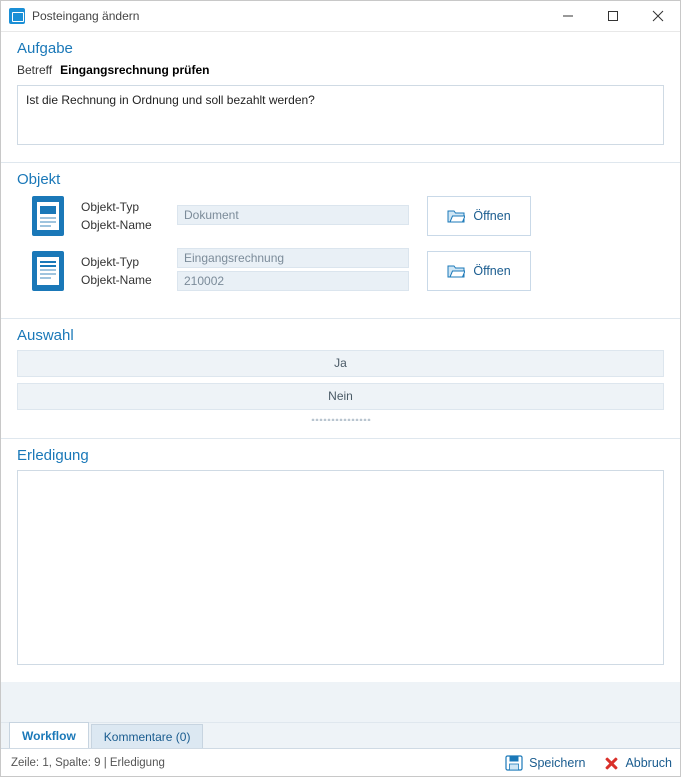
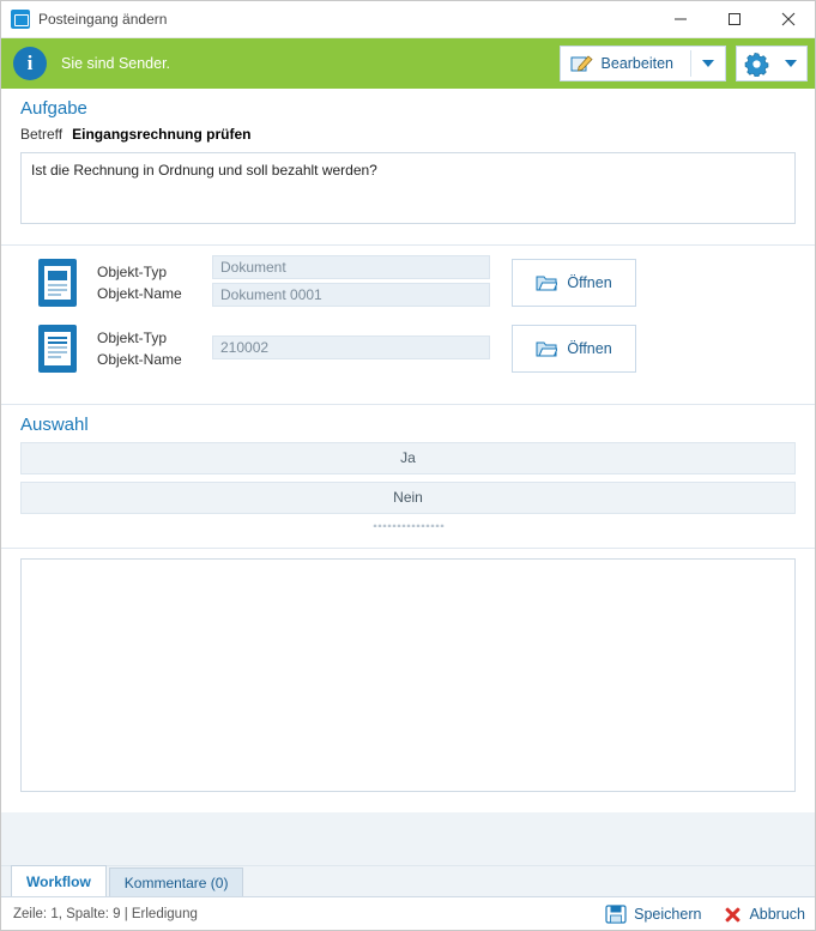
  Posteingang ändern
+ i
+ Sie sind Sender.
+ Bearbeiten
  Aufgabe
  Betreff
  Eingangsrechnung prüfen
  Ist die Rechnung in Ordnung und soll bezahlt werden?
- Objekt
  Objekt-Typ
  Objekt-Name
  Dokument
+ Dokument 0001
  Öffnen
  Objekt-Typ
  Objekt-Name
- Eingangsrechnung
  210002
  Öffnen
  Auswahl
  Ja
  Nein
- Erledigung
  Workflow
  Kommentare (0)
  Zeile: 1, Spalte: 9 | Erledigung
  Speichern
  Abbruch
